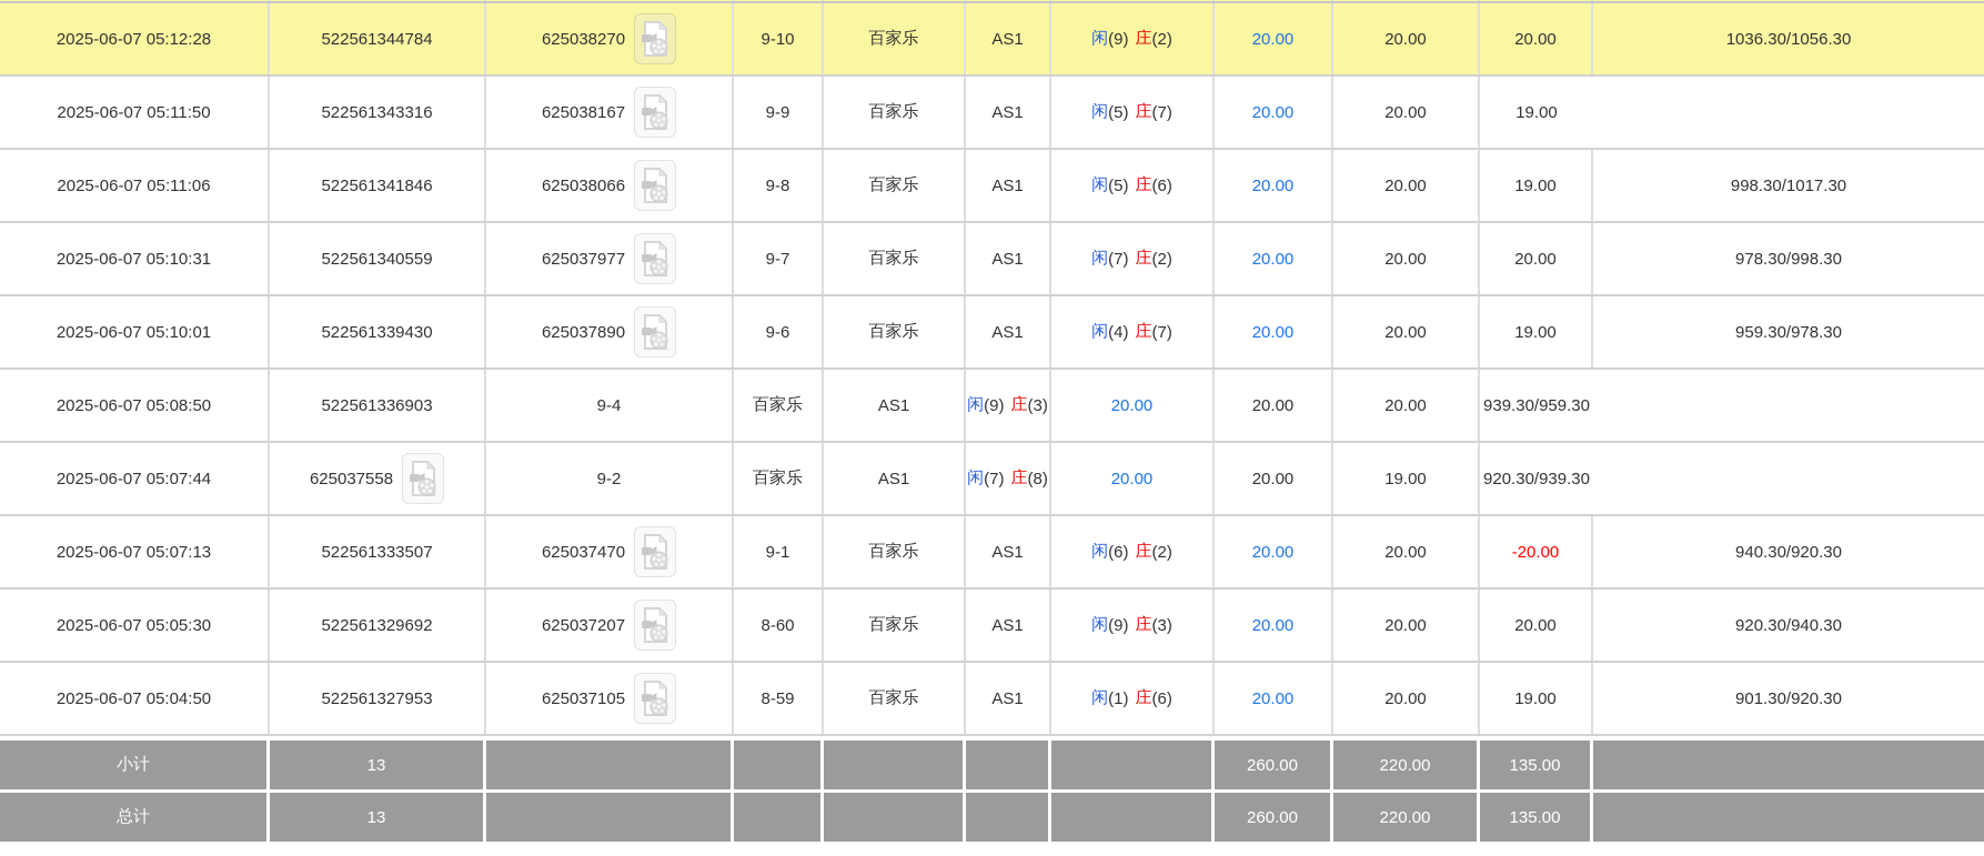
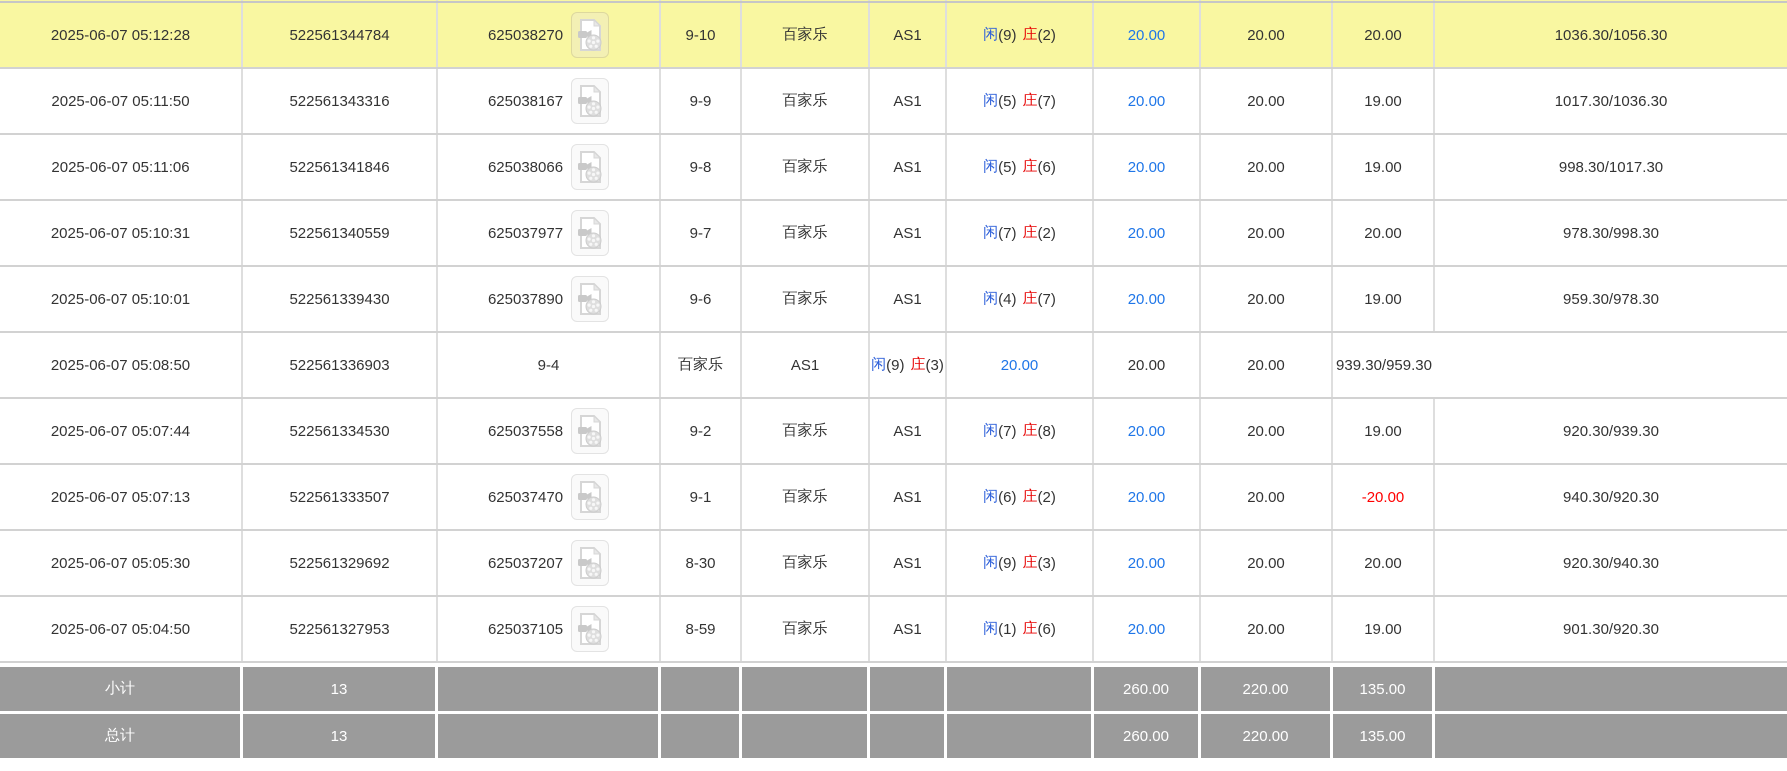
  2025-06-07 05:12:28
  522561344784
  625038270
  9-10
  百家乐
  AS1
  闲
  (9)
  庄
  (2)
  20.00
  20.00
  20.00
  1036.30/1056.30
  2025-06-07 05:11:50
  522561343316
  625038167
  9-9
  百家乐
  AS1
  闲
  (5)
  庄
  (7)
  20.00
  20.00
  19.00
+ 1017.30/1036.30
  2025-06-07 05:11:06
  522561341846
  625038066
  9-8
  百家乐
  AS1
  闲
  (5)
  庄
  (6)
  20.00
  20.00
  19.00
  998.30/1017.30
  2025-06-07 05:10:31
  522561340559
  625037977
  9-7
  百家乐
  AS1
  闲
  (7)
  庄
  (2)
  20.00
  20.00
  20.00
  978.30/998.30
  2025-06-07 05:10:01
  522561339430
  625037890
  9-6
  百家乐
  AS1
  闲
  (4)
  庄
  (7)
  20.00
  20.00
  19.00
  959.30/978.30
  2025-06-07 05:08:50
  522561336903
  9-4
  百家乐
  AS1
  闲
  (9)
  庄
  (3)
  20.00
  20.00
  20.00
  939.30/959.30
  2025-06-07 05:07:44
+ 522561334530
  625037558
  9-2
  百家乐
  AS1
  闲
  (7)
  庄
  (8)
  20.00
  20.00
  19.00
  920.30/939.30
  2025-06-07 05:07:13
  522561333507
  625037470
  9-1
  百家乐
  AS1
  闲
  (6)
  庄
  (2)
  20.00
  20.00
  -20.00
  940.30/920.30
  2025-06-07 05:05:30
  522561329692
  625037207
- 8-60
+ 8-30
  百家乐
  AS1
  闲
  (9)
  庄
  (3)
  20.00
  20.00
  20.00
  920.30/940.30
  2025-06-07 05:04:50
  522561327953
  625037105
  8-59
  百家乐
  AS1
  闲
  (1)
  庄
  (6)
  20.00
  20.00
  19.00
  901.30/920.30
  小计
  13
  260.00
  220.00
  135.00
  总计
  13
  260.00
  220.00
  135.00
